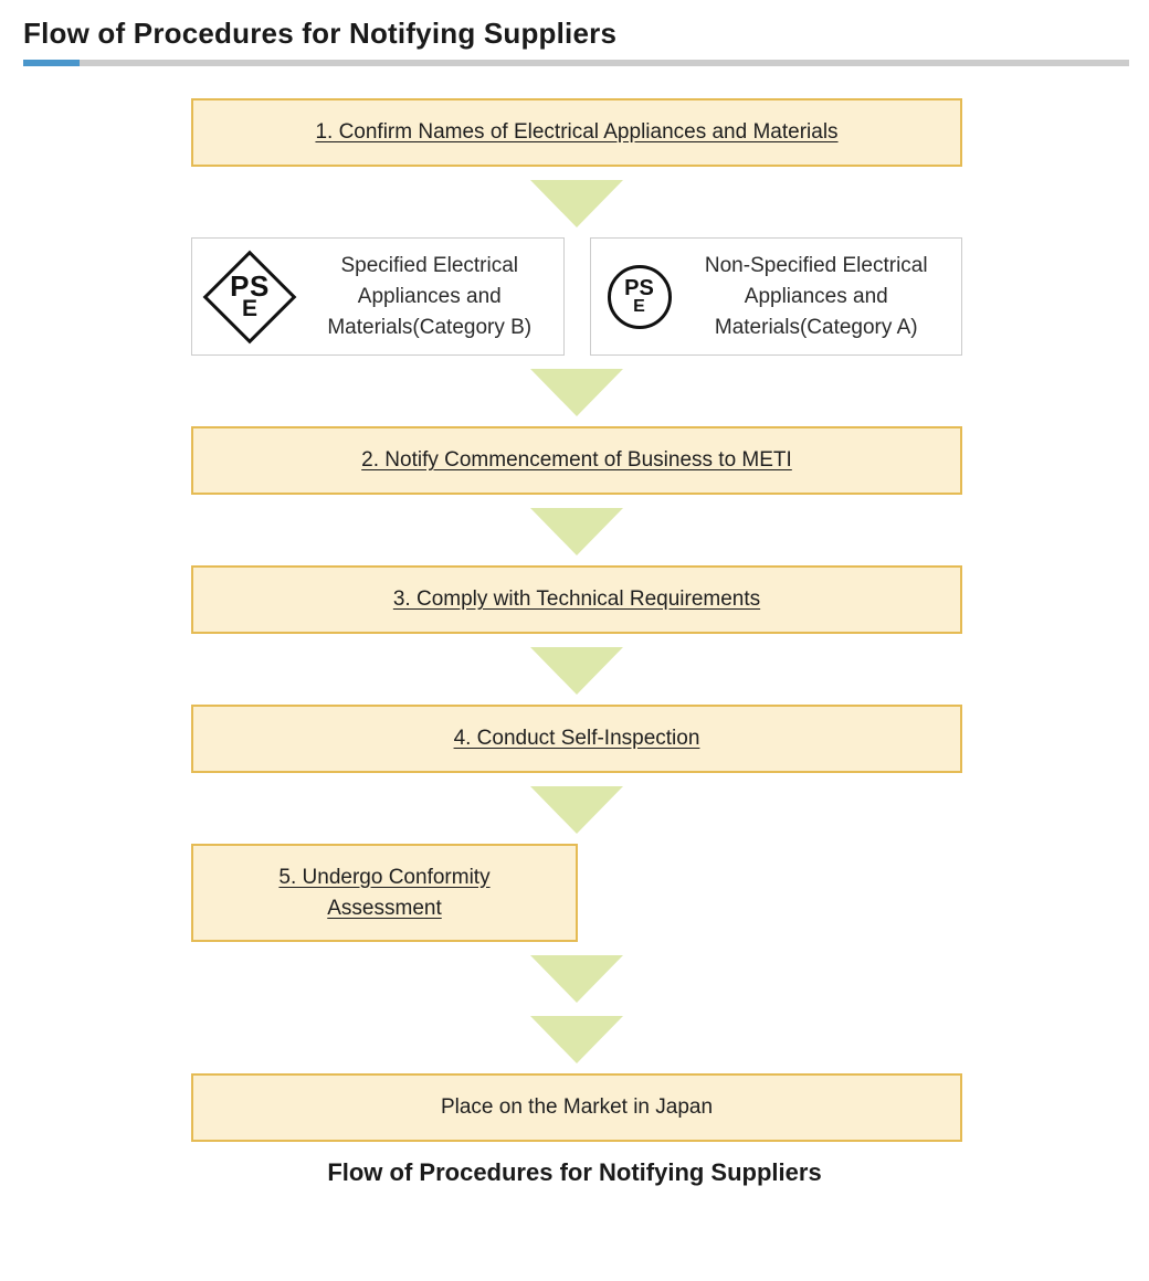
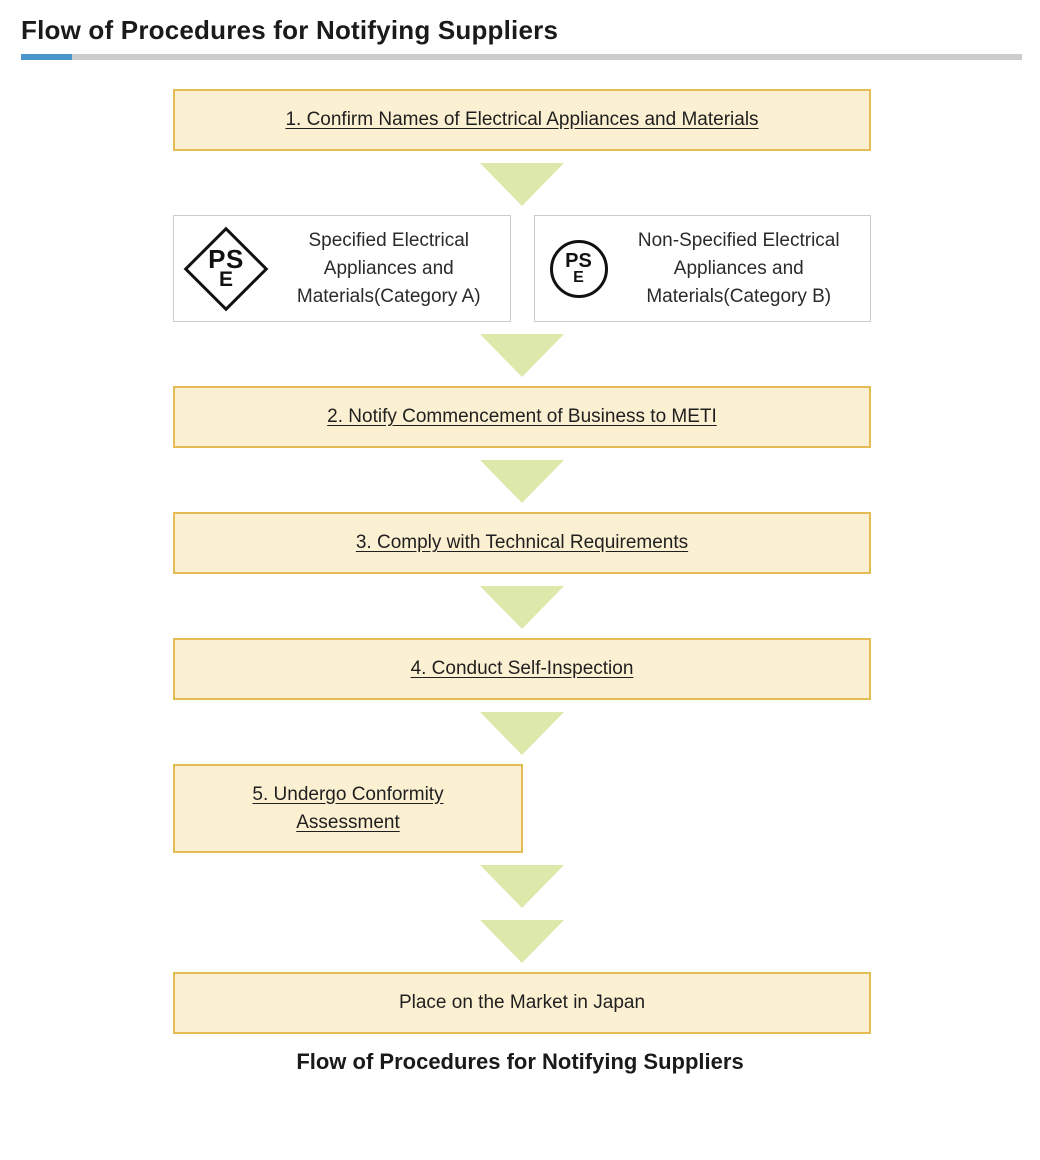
  Flow of Procedures for Notifying Suppliers
  1. Confirm Names of Electrical Appliances and Materials
  PS
  E
  Specified Electrical
  Appliances and
- Materials(Category B)
+ Materials(Category A)
  PS
  E
  Non-Specified Electrical
  Appliances and
- Materials(Category A)
+ Materials(Category B)
  2. Notify Commencement of Business to METI
  3. Comply with Technical Requirements
  4. Conduct Self-Inspection
  5. Undergo Conformity Assessment
  Place on the Market in Japan
  Flow of Procedures for Notifying Suppliers
